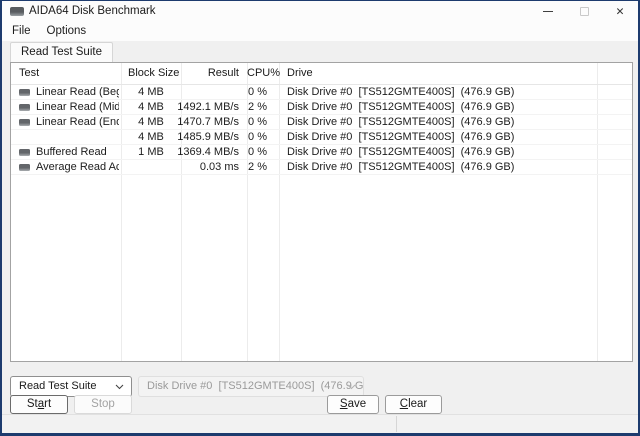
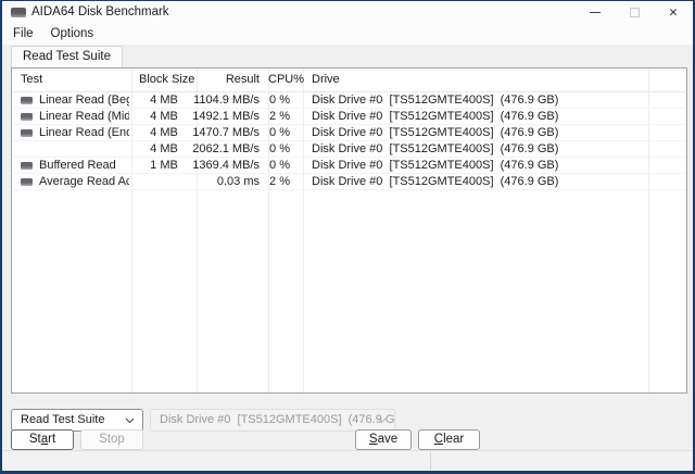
  AIDA64 Disk Benchmark
  ✕
  File
  Options
  Read Test Suite
  Test
  Block Size
  Result
  CPU%
  Drive
  Linear Read (Be
  4 MB
+ 1104.9 MB/s
  0 %
  Disk Drive #0 [TS512GMTE400S] (476.9 GB)
  Linear Read (Mid
  4 MB
  1492.1 MB/s
  2 %
  Disk Drive #0 [TS512GMTE400S] (476.9 GB)
  Linear Read (En
  4 MB
  1470.7 MB/s
  0 %
  Disk Drive #0 [TS512GMTE400S] (476.9 GB)
  4 MB
- 1485.9 MB/s
+ 2062.1 MB/s
  0 %
  Disk Drive #0 [TS512GMTE400S] (476.9 GB)
  Buffered Read
  1 MB
  1369.4 MB/s
  0 %
  Disk Drive #0 [TS512GMTE400S] (476.9 GB)
  Average Read Ac
  0.03 ms
  2 %
  Disk Drive #0 [TS512GMTE400S] (476.9 GB)
  Read Test Suite
  Disk Drive #0 [TS512GMTE400S] (476. G
  Start
  Stop
  Save
  Clear
